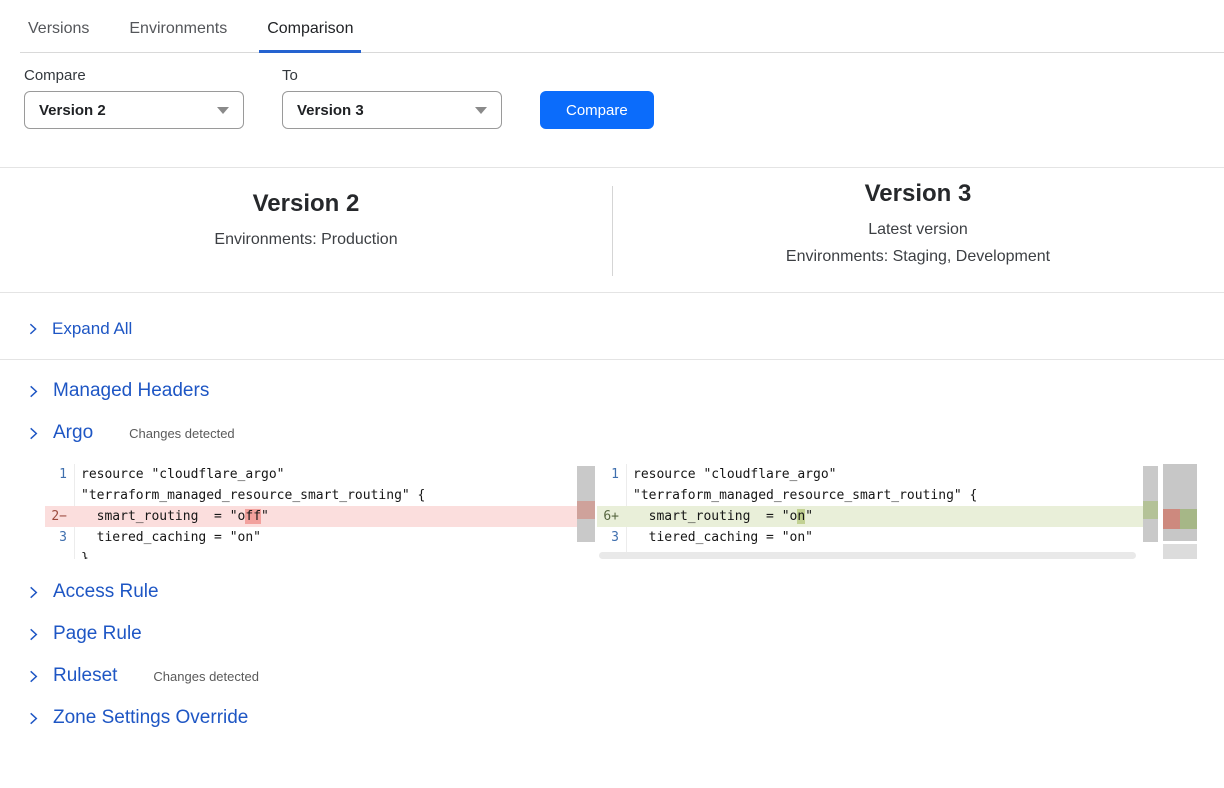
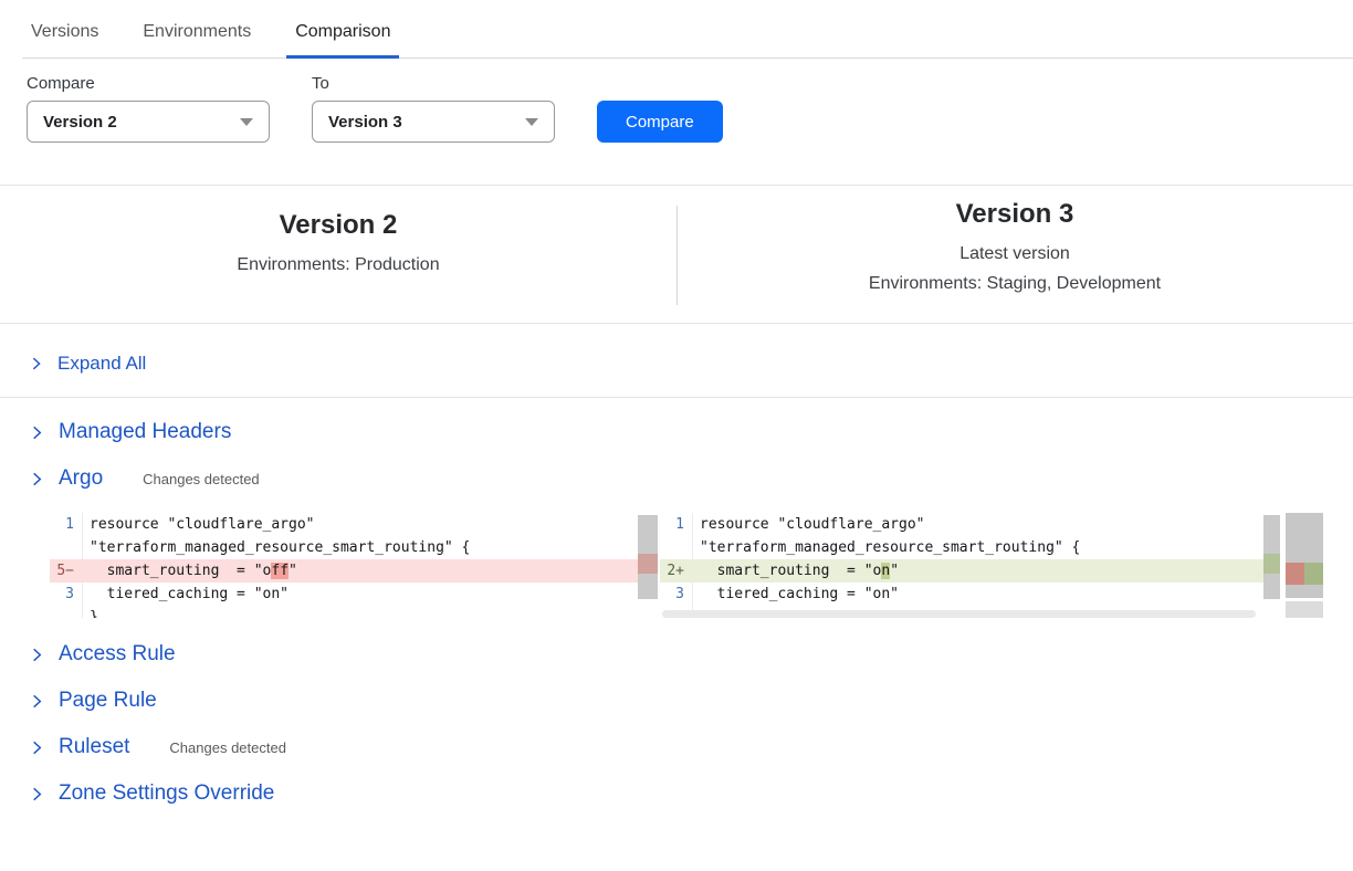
  Versions
  Environments
  Comparison
  Compare
  Version 2
  To
  Version 3
  Compare
  Version 2
  Environments: Production
  Version 3
  Latest version
  Environments: Staging, Development
  Expand All
  Managed Headers
  Argo
  Changes detected
  1
  resource "cloudflare_argo"
  "terraform_managed_resource_smart_routing" {
- 2−
+ 5−
  smart_routing = "off"
  3
  tiered_caching = "on"
  }
  1
  resource "cloudflare_argo"
  "terraform_managed_resource_smart_routing" {
- 6+
+ 2+
  smart_routing = "on"
  3
  tiered_caching = "on"
  Access Rule
  Page Rule
  Ruleset
  Changes detected
  Zone Settings Override
